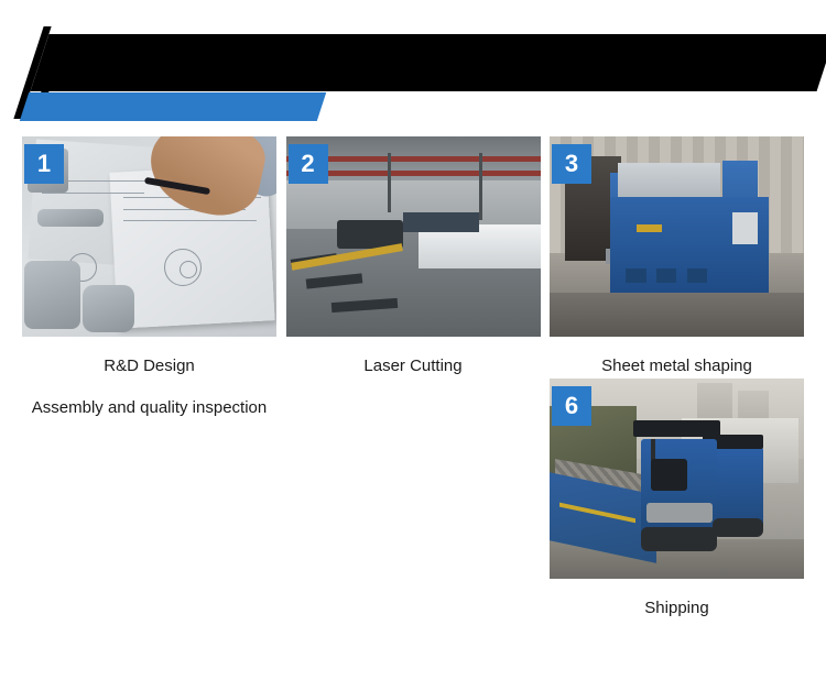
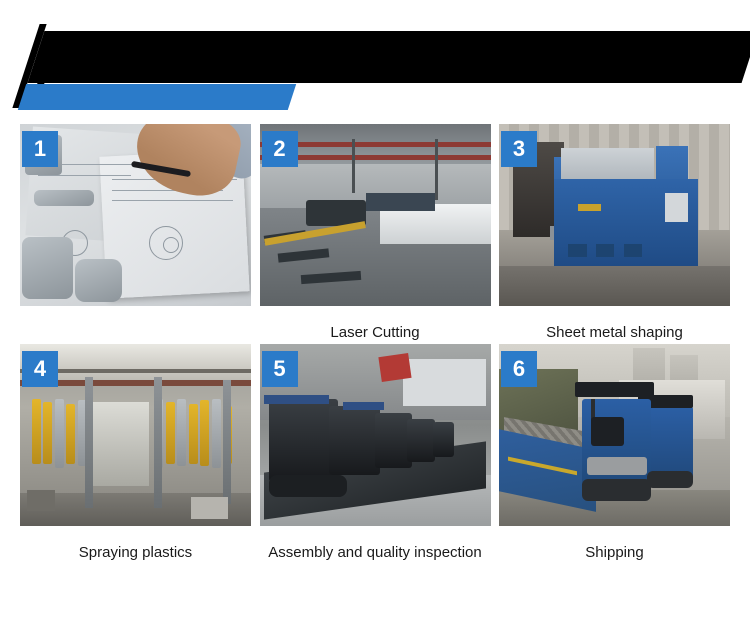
  1
- R&D Design
  2
  Laser Cutting
  3
  Sheet metal shaping
+ 4
+ Spraying plastics
+ 5
  Assembly and quality inspection
  6
  Shipping
